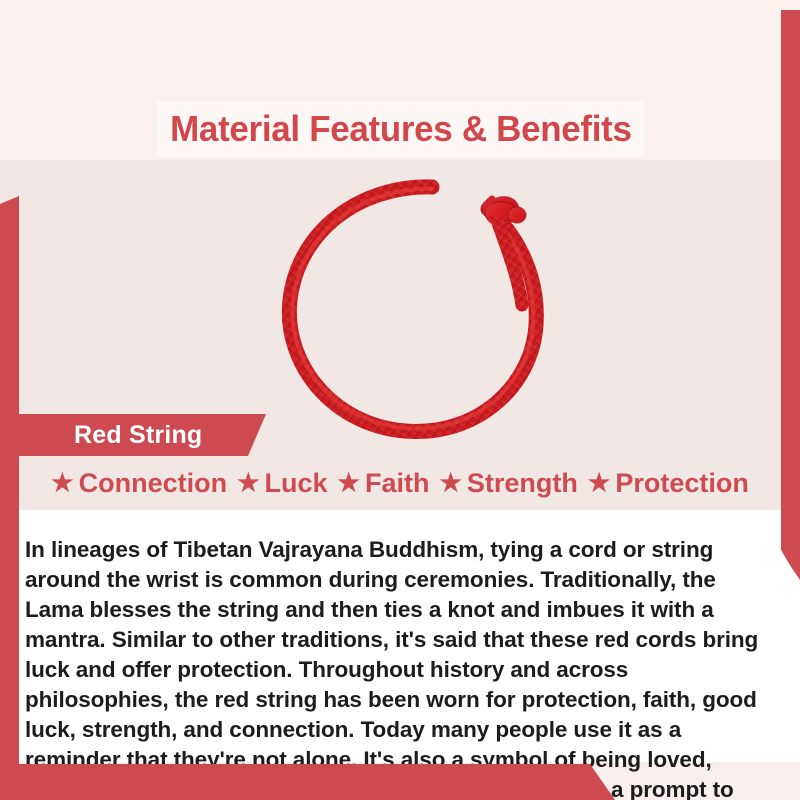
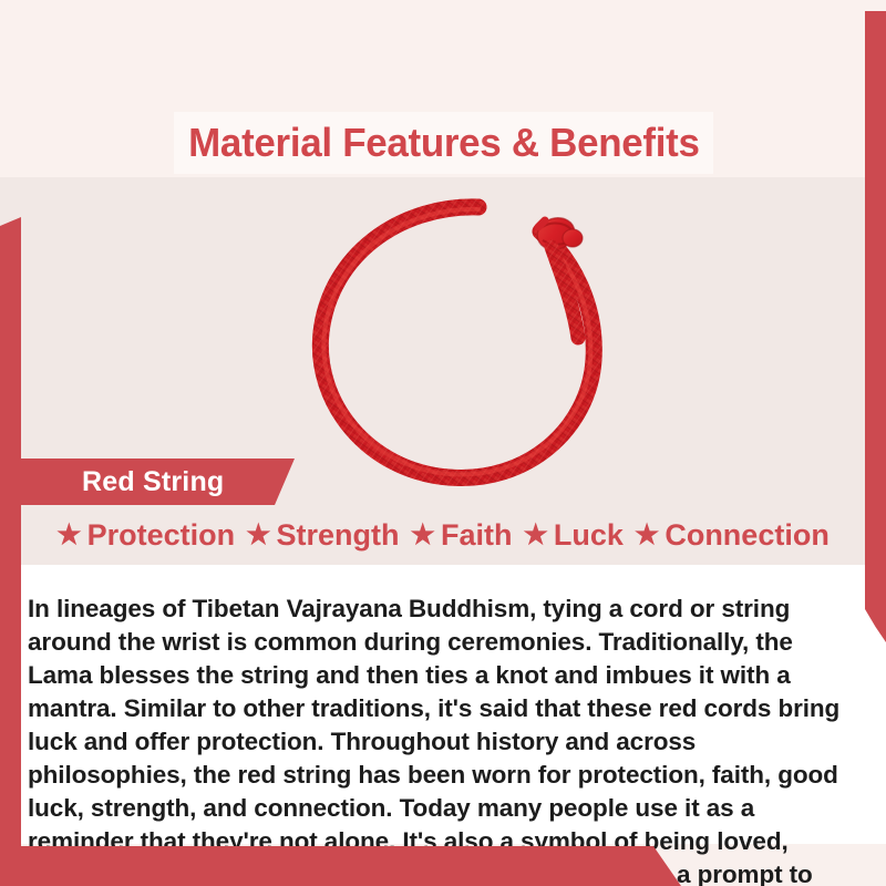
  Material Features & Benefits
  Red String
  ★
- Connection
+ Protection
  ★
- Luck
+ Strength
  ★
  Faith
  ★
- Strength
+ Luck
  ★
- Protection
+ Connection
  In lineages of Tibetan Vajrayana Buddhism, tying a cord or string around the wrist is common during ceremonies. Traditionally, the Lama blesses the string and then ties a knot and imbues it with a mantra. Similar to other traditions, it's said that these red cords bring luck and offer protection. Throughout history and across philosophies, the red string has been worn for protection, faith, good luck, strength, and connection. Today many people use it as a reminder that they're not alone. It's also a symbol of being loved, a prompt to
